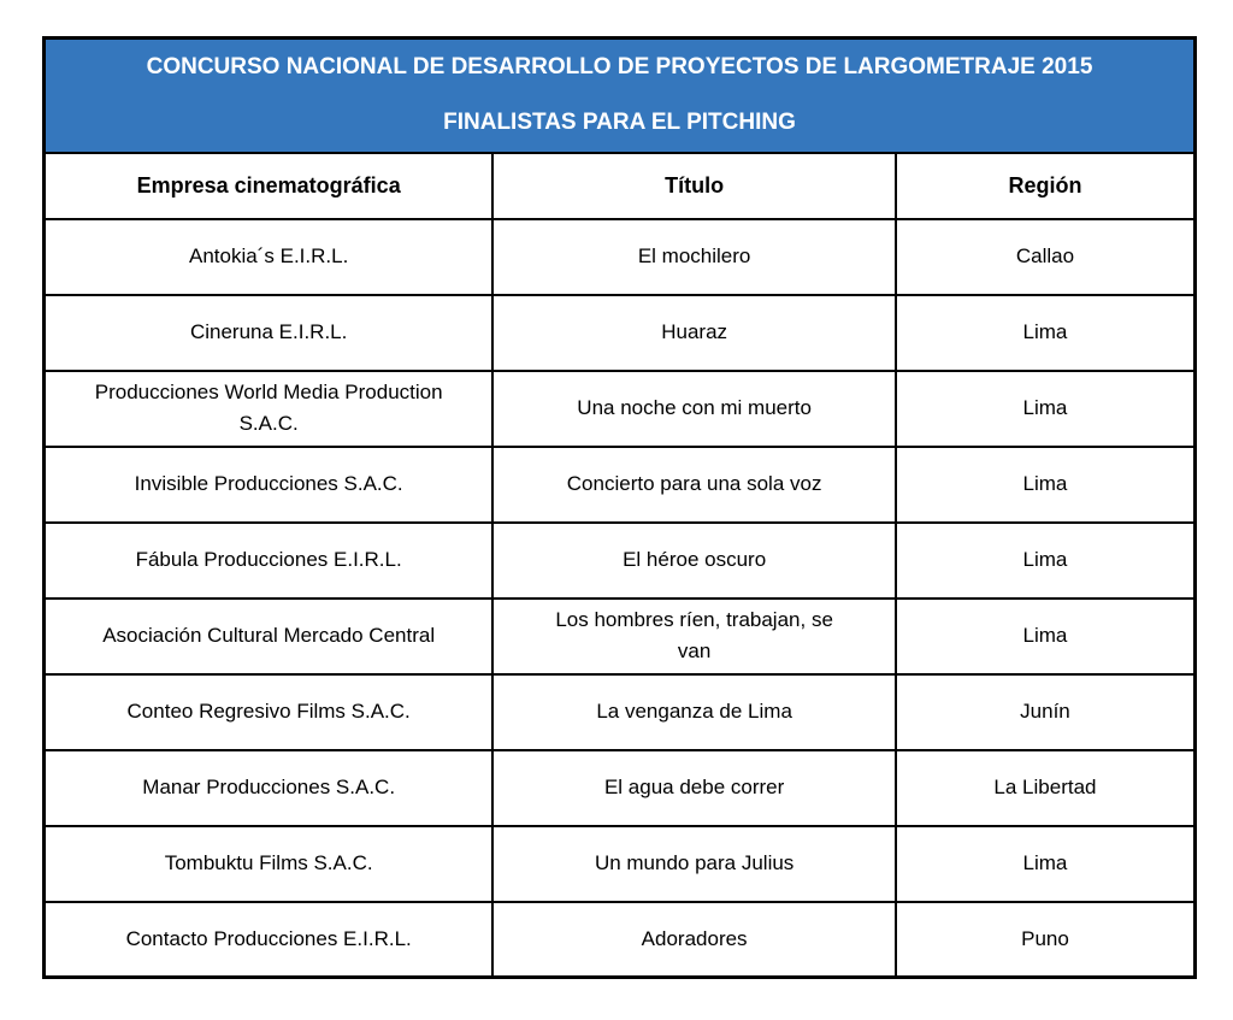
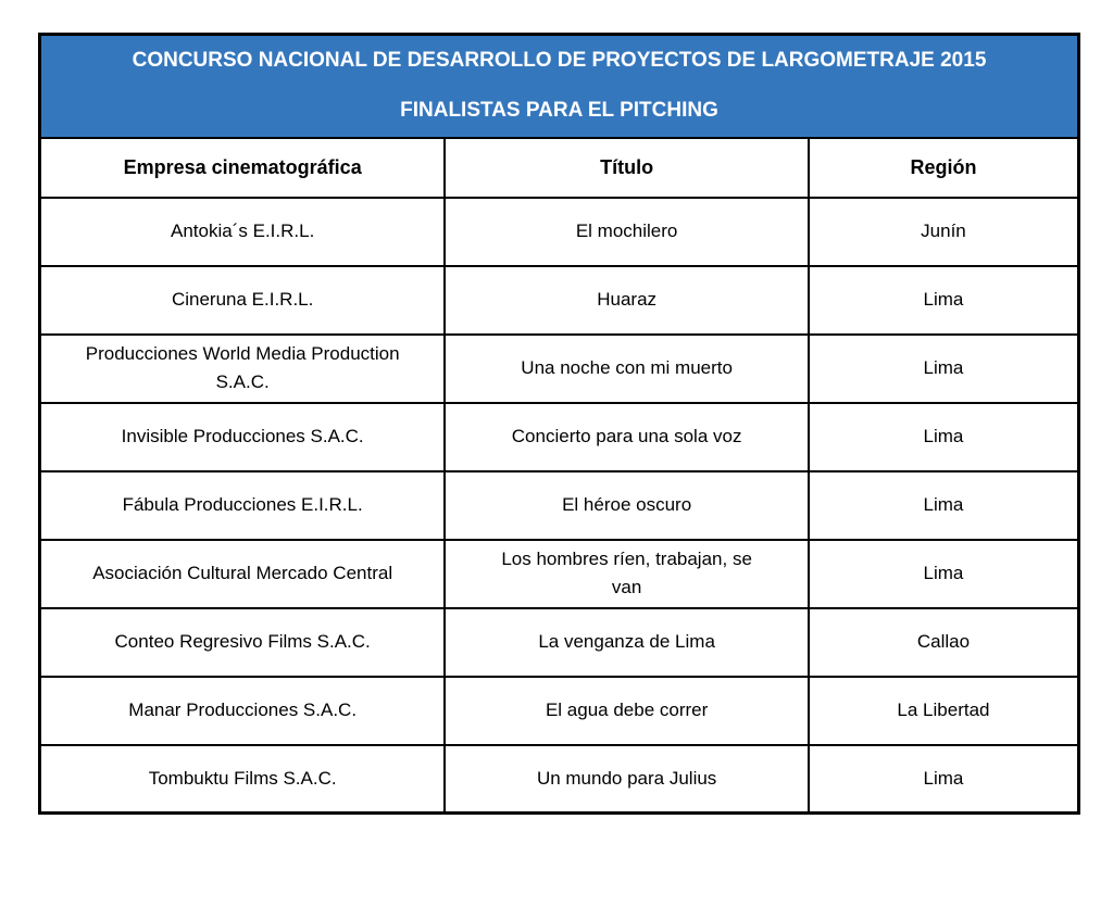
  CONCURSO NACIONAL DE DESARROLLO DE PROYECTOS DE LARGOMETRAJE 2015 FINALISTAS PARA EL PITCHING
  Empresa cinematográfica	Título	Región
- Antokia´s E.I.R.L.	El mochilero	Callao
+ Antokia´s E.I.R.L.	El mochilero	Junín
  Cineruna E.I.R.L.	Huaraz	Lima
  Producciones World Media Production S.A.C.	Una noche con mi muerto	Lima
  Invisible Producciones S.A.C.	Concierto para una sola voz	Lima
  Fábula Producciones E.I.R.L.	El héroe oscuro	Lima
  Asociación Cultural Mercado Central	Los hombres ríen, trabajan, se van	Lima
- Conteo Regresivo Films S.A.C.	La venganza de Lima	Junín
+ Conteo Regresivo Films S.A.C.	La venganza de Lima	Callao
  Manar Producciones S.A.C.	El agua debe correr	La Libertad
  Tombuktu Films S.A.C.	Un mundo para Julius	Lima
- Contacto Producciones E.I.R.L.	Adoradores	Puno
